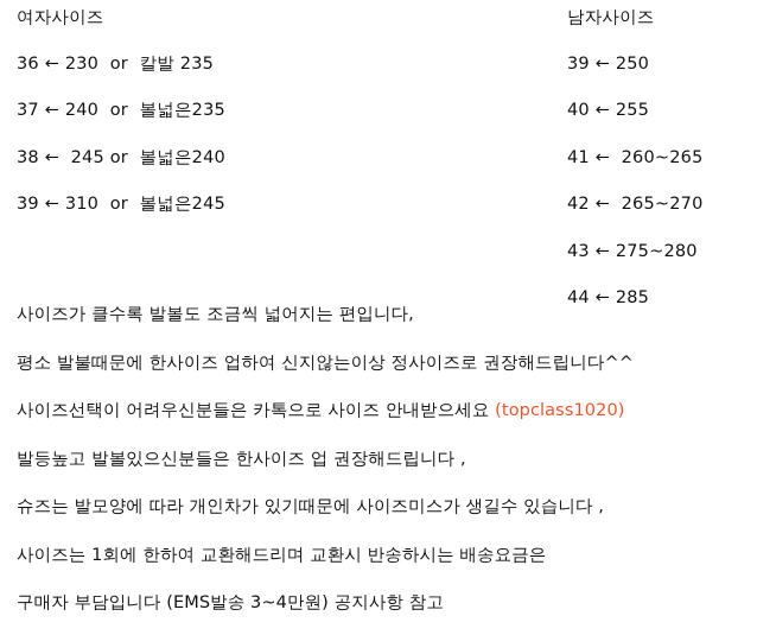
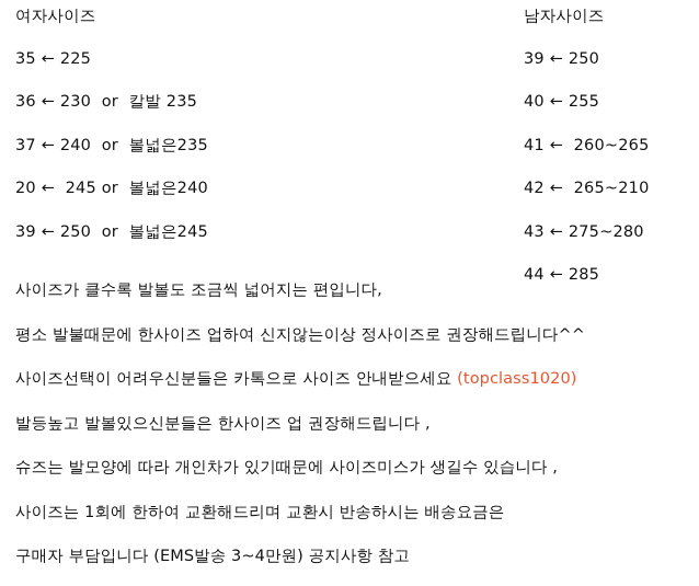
  여자사이즈
+ 35 ← 225
  36 ← 230 or 칼발 235
  37 ← 240 or 볼넓은235
- 38 ← 245 or 볼넓은240
+ 20 ← 245 or 볼넓은240
- 39 ← 310 or 볼넓은245
+ 39 ← 250 or 볼넓은245
  남자사이즈
  39 ← 250
  40 ← 255
  41 ← 260~265
- 42 ← 265~270
+ 42 ← 265~210
  43 ← 275~280
  44 ← 285
  사이즈가 클수록 발볼도 조금씩 넓어지는 편입니다,
  평소 발불때문에 한사이즈 업하여 신지않는이상 정사이즈로 권장해드립니다^^
  사이즈선택이 어려우신분들은 카톡으로 사이즈 안내받으세요 (topclass1020)
  발등높고 발볼있으신분들은 한사이즈 업 권장해드립니다 ,
  슈즈는 발모양에 따라 개인차가 있기때문에 사이즈미스가 생길수 있습니다 ,
  사이즈는 1회에 한하여 교환해드리며 교환시 반송하시는 배송요금은
  구매자 부담입니다 (EMS발송 3~4만원) 공지사항 참고
